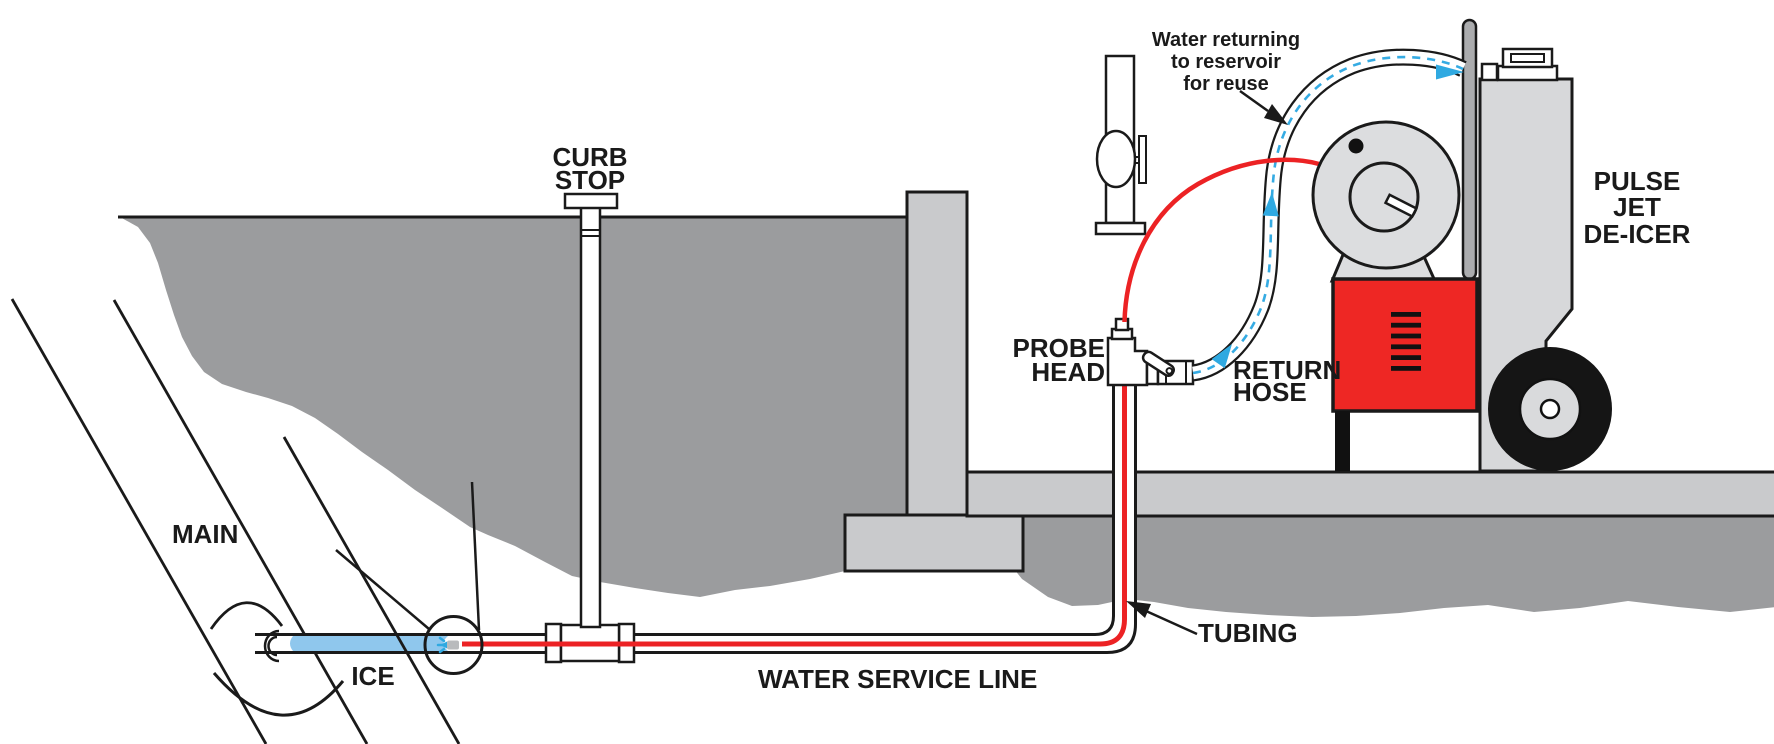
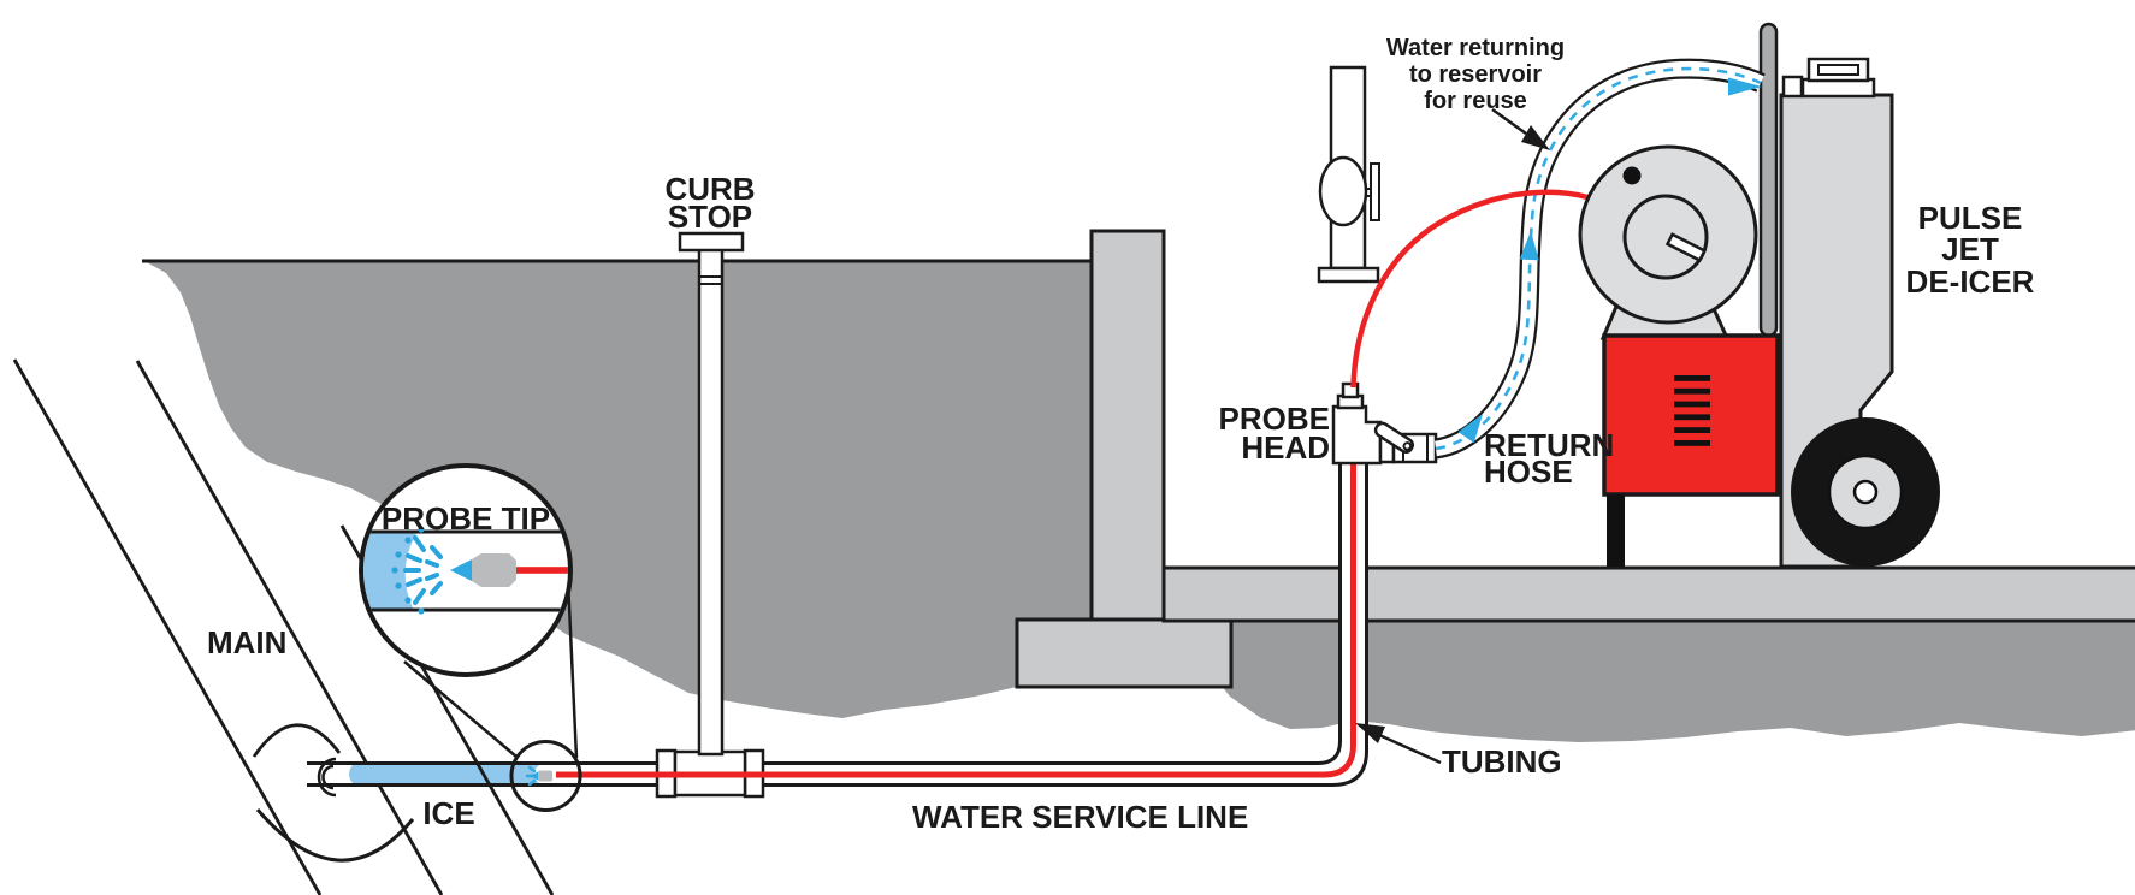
+ PROBE TIP
  CURB
  STOP
  MAIN
  ICE
  WATER SERVICE LINE
  TUBING
  PROBE
  HEAD
  RETURN
  HOSE
  PULSE
  JET
  DE-ICER
  Water returning
  to reservoir
  for reuse
